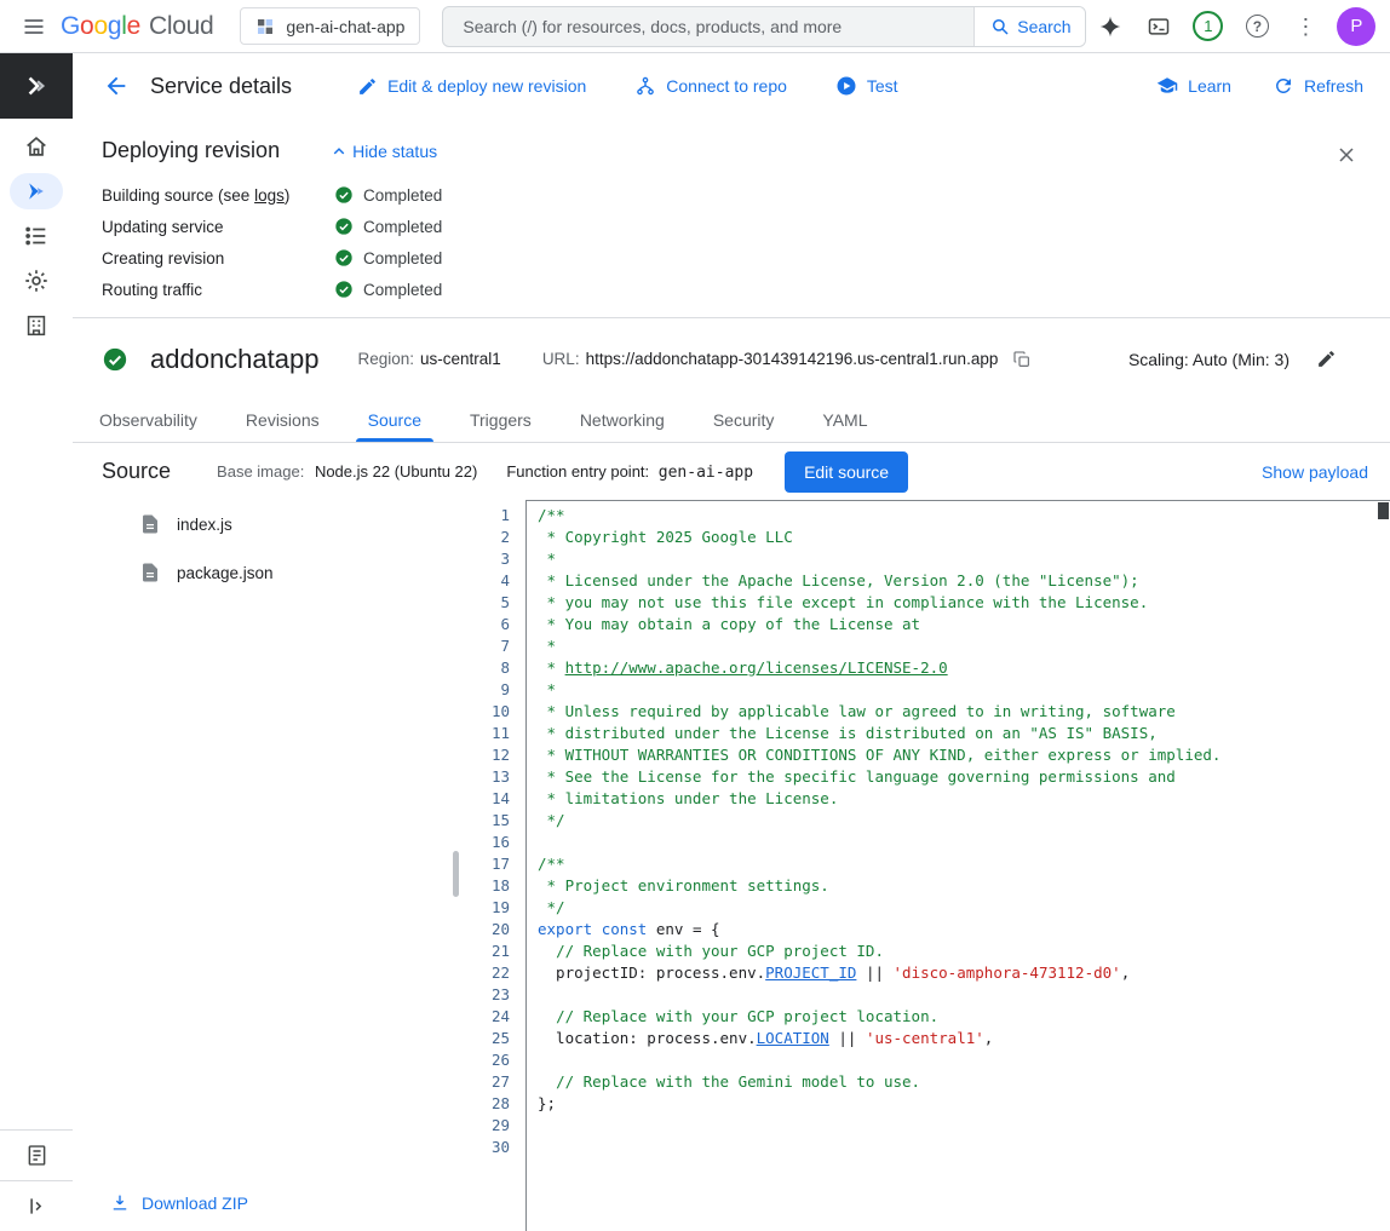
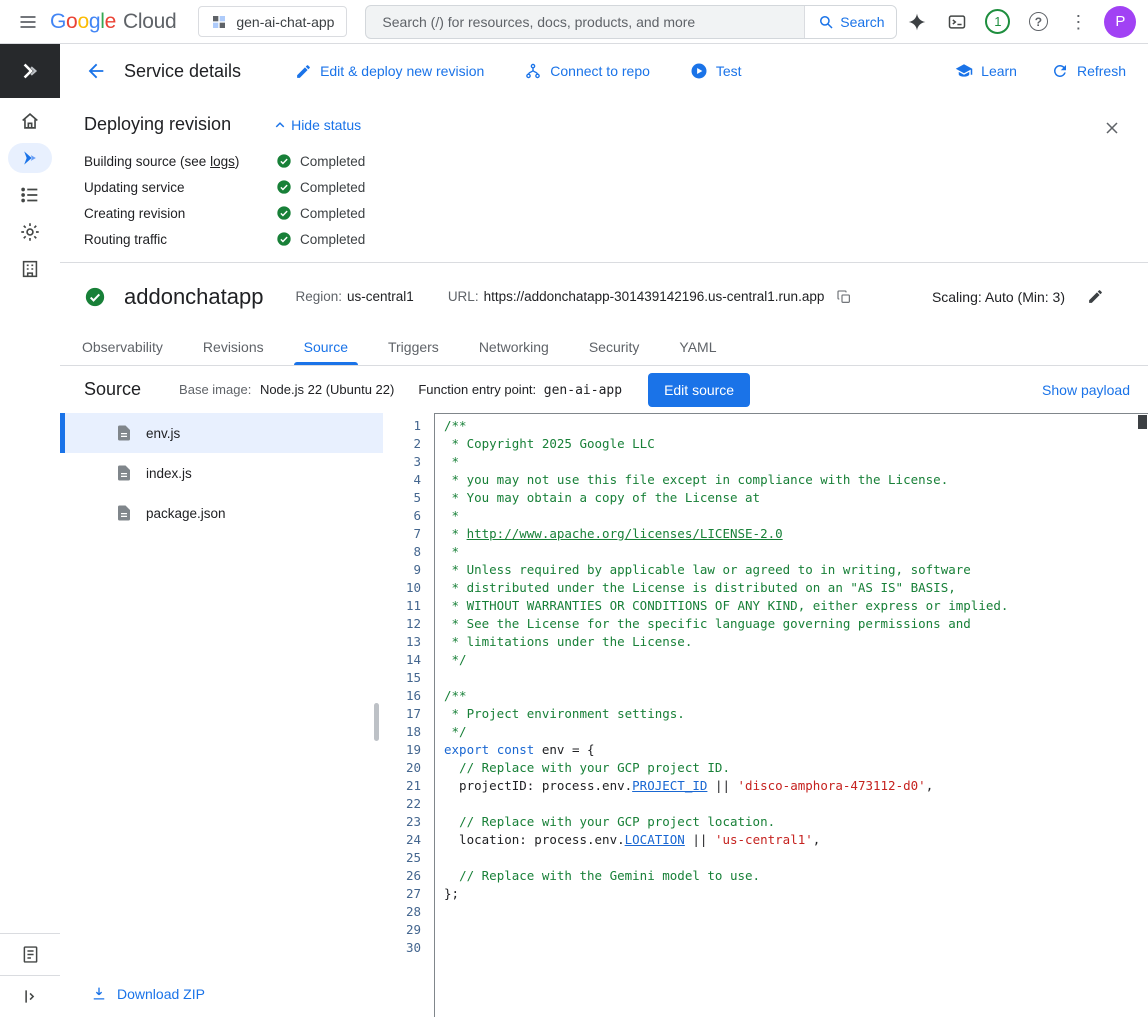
  Google
  Cloud
  gen-ai-chat-app
  Search (/) for resources, docs, products, and more
  Search
  1
  ?
  ⋮
  P
  Service details
  Edit & deploy new revision
  Connect to repo
  Test
  Learn
  Refresh
  Deploying revision
  Hide status
  Building source (see logs)
  Completed
  Updating service
  Completed
  Creating revision
  Completed
  Routing traffic
  Completed
  addonchatapp
  Region:
  us-central1
  URL:
  https://addonchatapp-301439142196.us-central1.run.app
  Scaling: Auto (Min: 3)
  Observability
  Revisions
  Source
  Triggers
  Networking
  Security
  YAML
  Source
  Base image: Node.js 22 (Ubuntu 22)
  Function entry point: gen-ai-app
  Edit source
  Show payload
+ env.js
  index.js
  package.json
  Download ZIP
  1
  2
  3
  4
  5
  6
  7
  8
  9
  10
  11
  12
  13
  14
  15
  16
  17
  18
  19
  20
  21
  22
  23
  24
  25
  26
  27
  28
  29
  30
  /**
  * Copyright 2025 Google LLC
  *
- * Licensed under the Apache License, Version 2.0 (the "License");
  * you may not use this file except in compliance with the License.
  * You may obtain a copy of the License at
  *
  * http://www.apache.org/licenses/LICENSE-2.0
  *
  * Unless required by applicable law or agreed to in writing, software
  * distributed under the License is distributed on an "AS IS" BASIS,
  * WITHOUT WARRANTIES OR CONDITIONS OF ANY KIND, either express or implied.
  * See the License for the specific language governing permissions and
  * limitations under the License.
  */
  /**
  * Project environment settings.
  */
  export const env = {
  // Replace with your GCP project ID.
  projectID: process.env.PROJECT_ID || 'disco-amphora-473112-d0',
  // Replace with your GCP project location.
  location: process.env.LOCATION || 'us-central1',
  // Replace with the Gemini model to use.
  };
